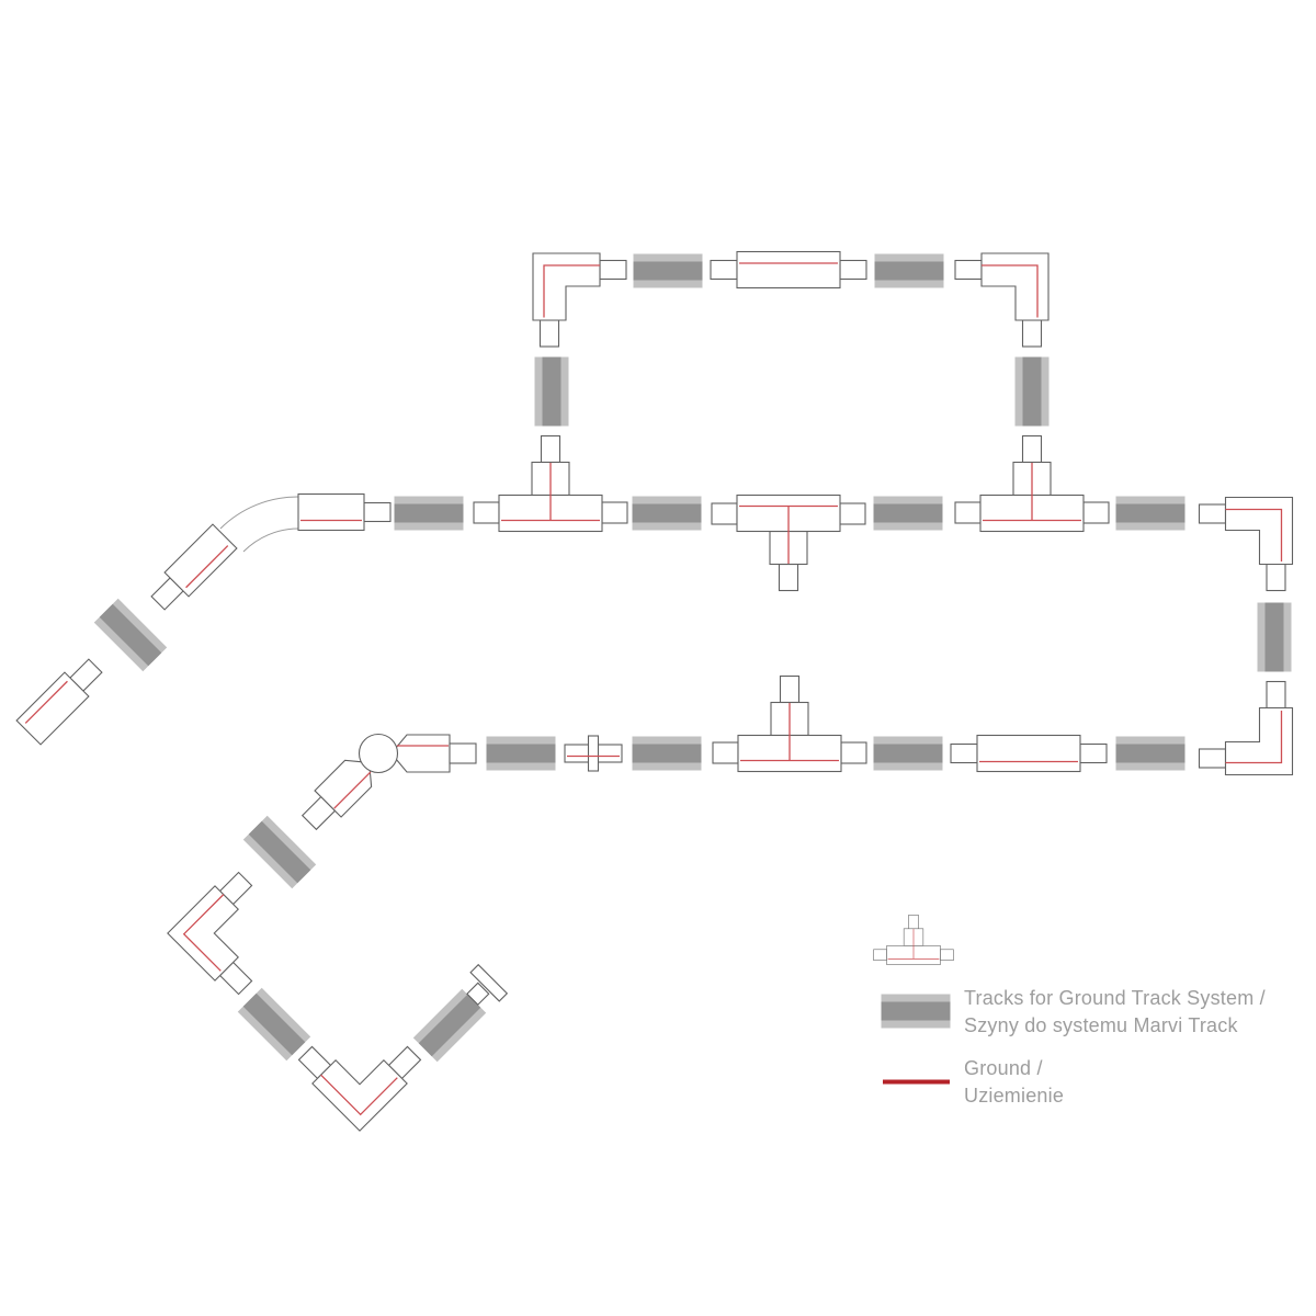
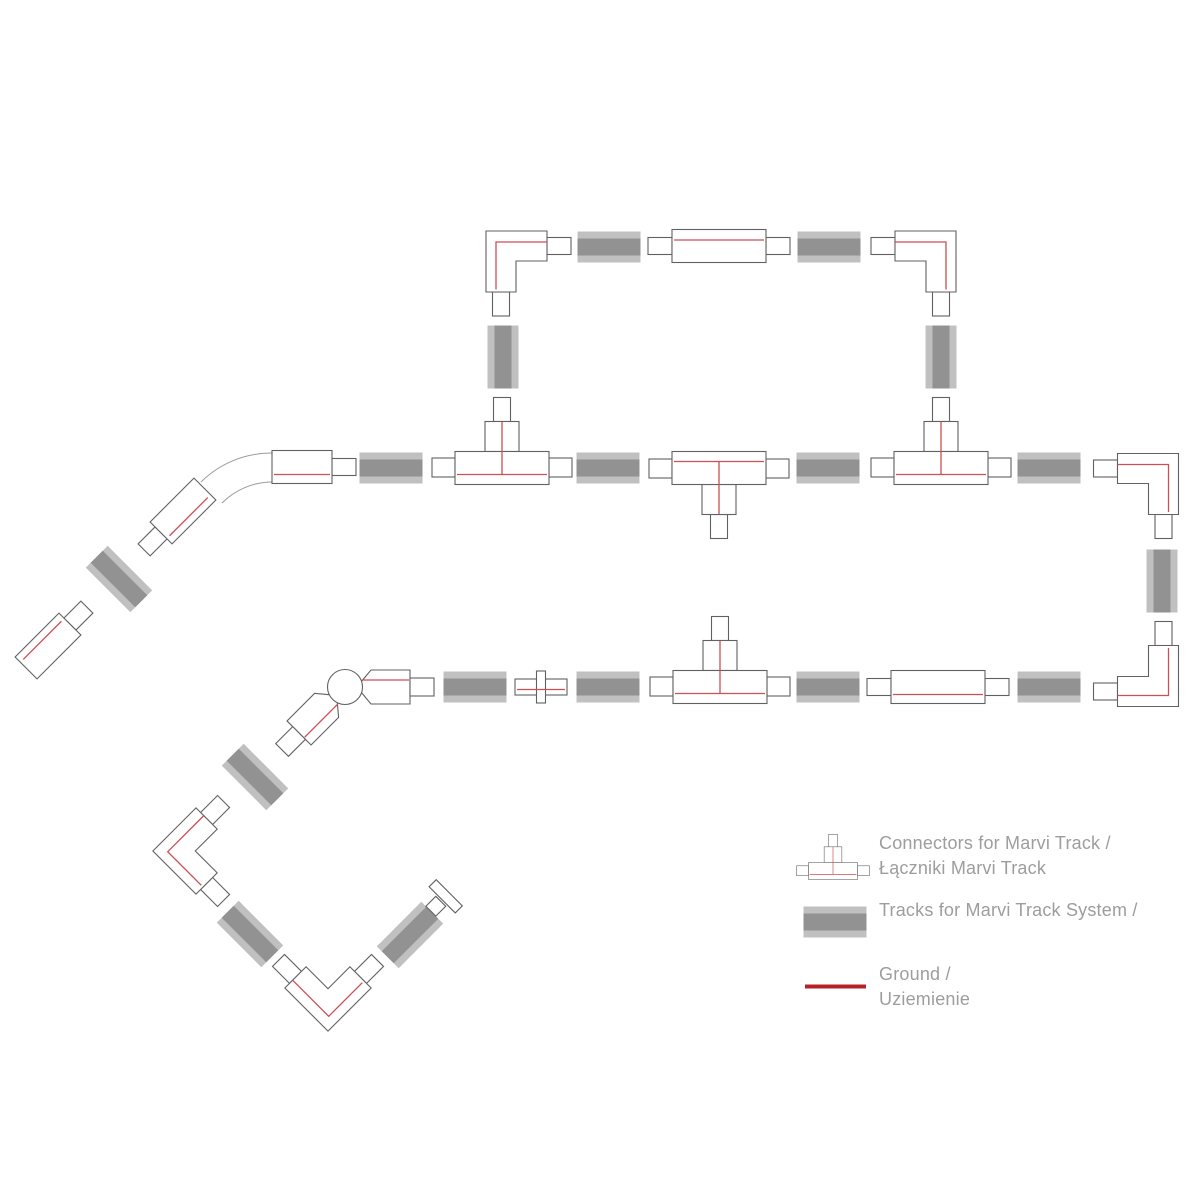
+ Connectors for Marvi Track /
+ Łączniki Marvi Track
- Tracks for Ground Track System /
+ Tracks for Marvi Track System /
- Szyny do systemu Marvi Track
  Ground /
  Uziemienie
